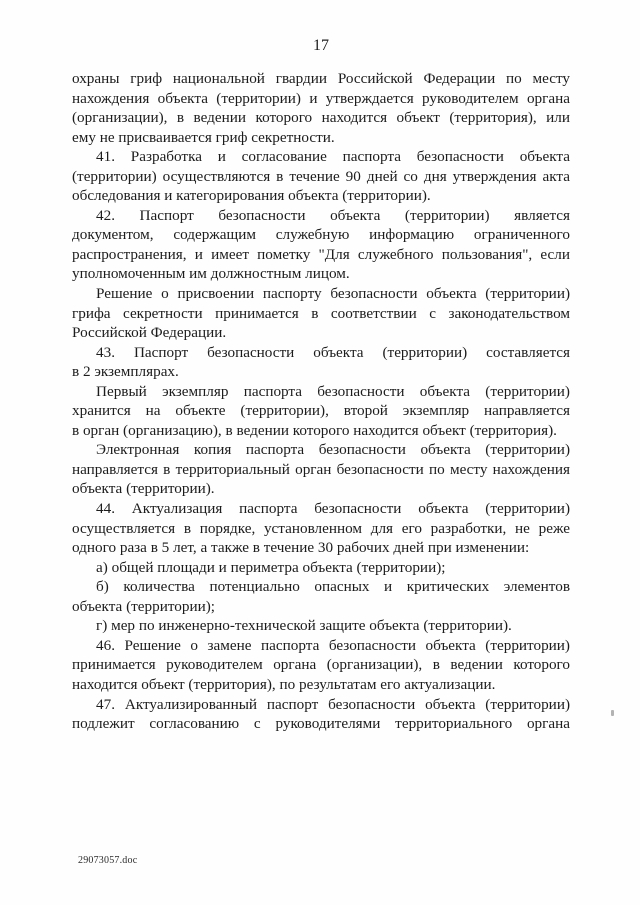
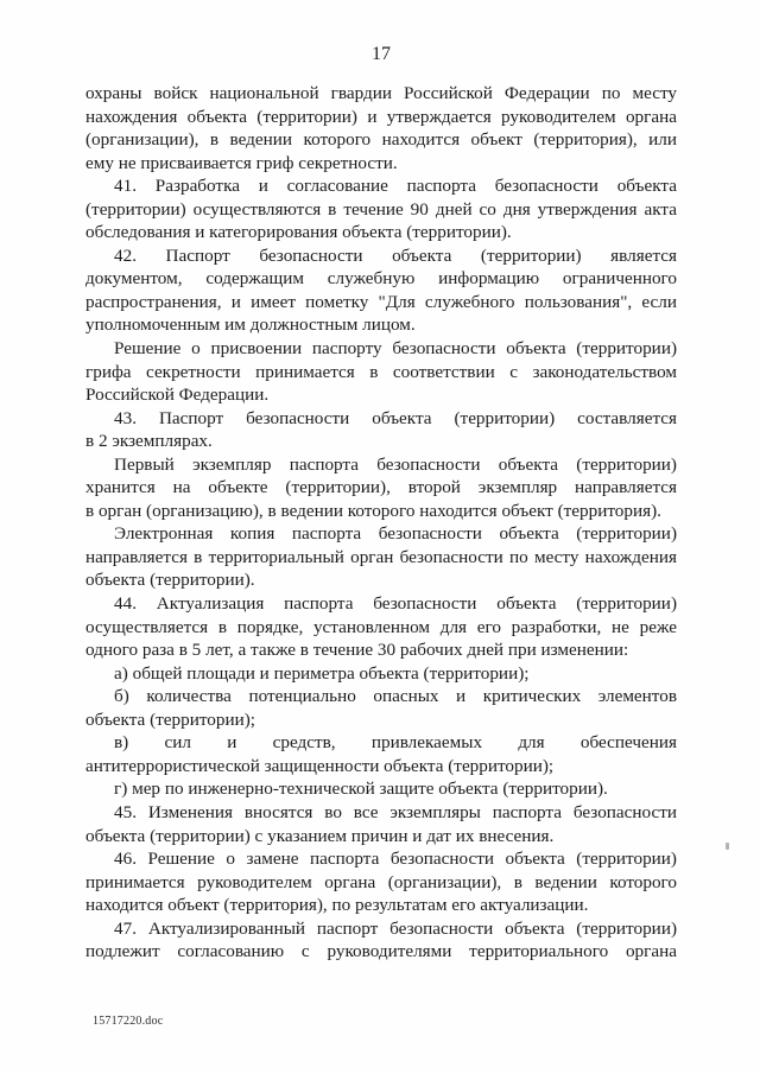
  17
- охраны гриф национальной гвардии Российской Федерации по месту
+ охраны войск национальной гвардии Российской Федерации по месту
  нахождения объекта (территории) и утверждается руководителем органа
  (организации), в ведении которого находится объект (территория), или
  ему не присваивается гриф секретности.
  41. Разработка и согласование паспорта безопасности объекта
  (территории) осуществляются в течение 90 дней со дня утверждения акта
  обследования и категорирования объекта (территории).
  42. Паспорт безопасности объекта (территории) является
  документом, содержащим служебную информацию ограниченного
  распространения, и имеет пометку "Для служебного пользования", если
  уполномоченным им должностным лицом.
  Решение о присвоении паспорту безопасности объекта (территории)
  грифа секретности принимается в соответствии с законодательством
  Российской Федерации.
  43. Паспорт безопасности объекта (территории) составляется
  в 2 экземплярах.
  Первый экземпляр паспорта безопасности объекта (территории)
  хранится на объекте (территории), второй экземпляр направляется
  в орган (организацию), в ведении которого находится объект (территория).
  Электронная копия паспорта безопасности объекта (территории)
  направляется в территориальный орган безопасности по месту нахождения
  объекта (территории).
  44. Актуализация паспорта безопасности объекта (территории)
  осуществляется в порядке, установленном для его разработки, не реже
  одного раза в 5 лет, а также в течение 30 рабочих дней при изменении:
  а) общей площади и периметра объекта (территории);
  б) количества потенциально опасных и критических элементов
  объекта (территории);
+ в) сил и средств, привлекаемых для обеспечения
+ антитеррористической защищенности объекта (территории);
  г) мер по инженерно-технической защите объекта (территории).
+ 45. Изменения вносятся во все экземпляры паспорта безопасности
+ объекта (территории) с указанием причин и дат их внесения.
  46. Решение о замене паспорта безопасности объекта (территории)
  принимается руководителем органа (организации), в ведении которого
  находится объект (территория), по результатам его актуализации.
  47. Актуализированный паспорт безопасности объекта (территории)
  подлежит согласованию с руководителями территориального органа
- 29073057.doc
+ 15717220.doc
